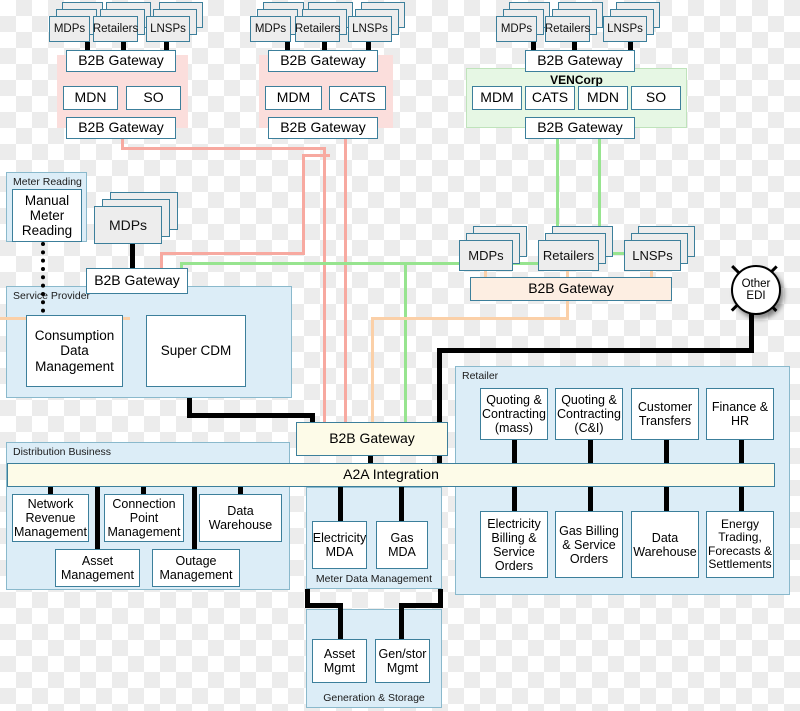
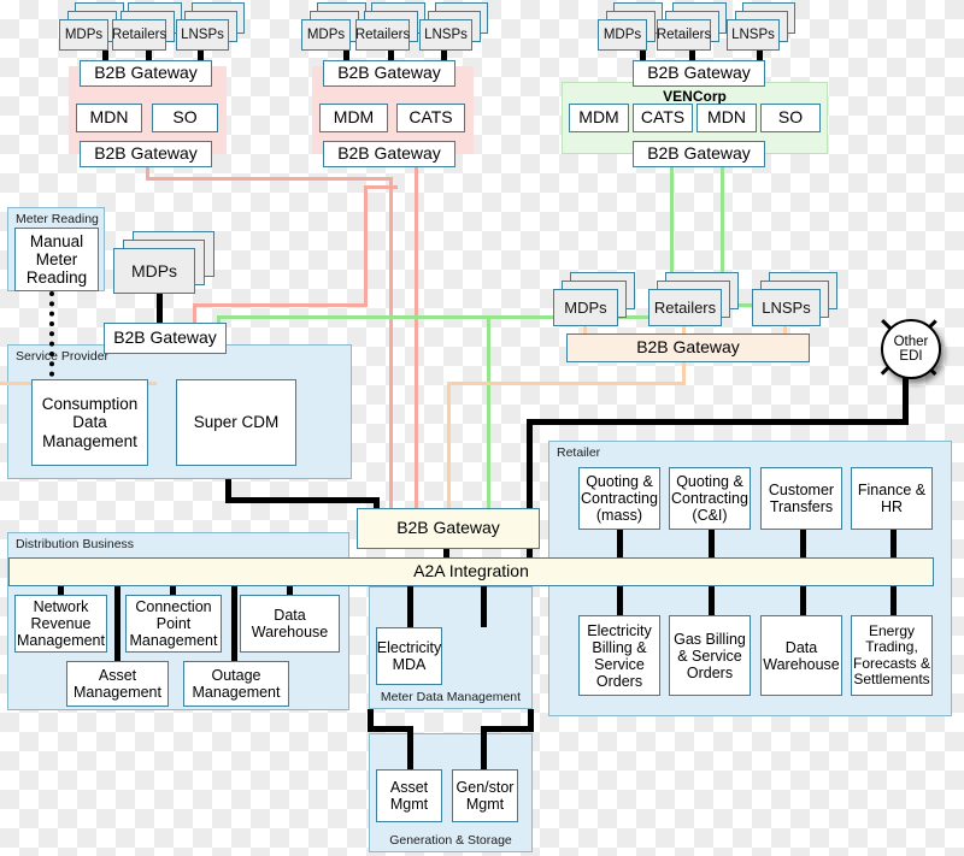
  VENCorp
  Meter Reading
  Service Provider
  Retailer
  Distribution Business
  Meter Data Management
  Generation & Storage
  MDPs
  Retailers
  LNSPs
  B2B Gateway
  MDN
  SO
  B2B Gateway
  MDPs
  Retailers
  LNSPs
  B2B Gateway
  MDM
  CATS
  B2B Gateway
  MDPs
  Retailers
  LNSPs
  B2B Gateway
  MDM
  CATS
  MDN
  SO
  B2B Gateway
  Manual Meter Reading
  MDPs
  B2B Gateway
  Consumption Data Management
  Super CDM
  MDPs
  Retailers
  LNSPs
  B2B Gateway
  Other
  EDI
  B2B Gateway
  A2A Integration
  Network Revenue Management
  Connection Point Management
  Data Warehouse
  Asset Management
  Outage Management
  Electricity MDA
- Gas MDA
  Asset Mgmt
  Gen/stor Mgmt
  Quoting & Contracting (mass)
  Quoting & Contracting (C&I)
  Customer Transfers
  Finance & HR
  Electricity Billing & Service Orders
  Gas Billing & Service Orders
  Data Warehouse
  Energy Trading, Forecasts & Settlements
